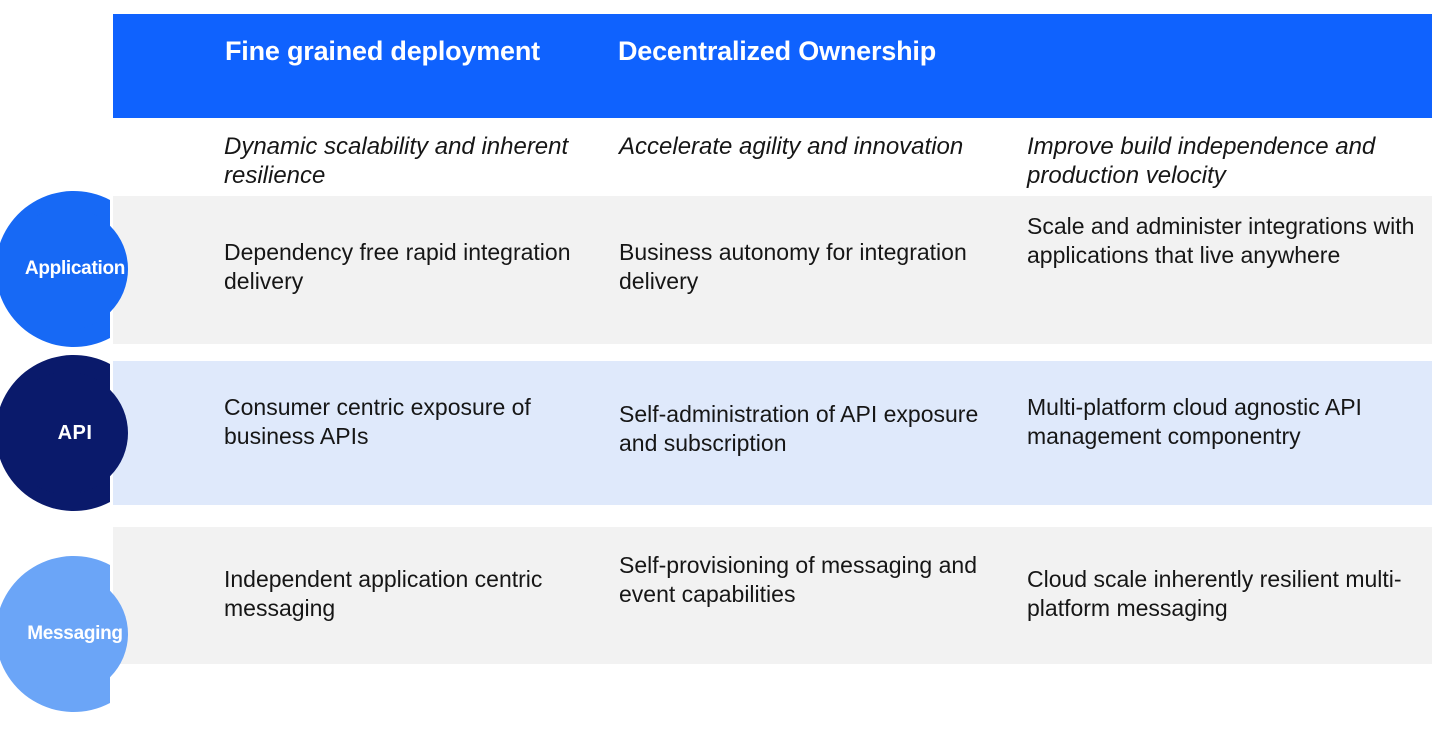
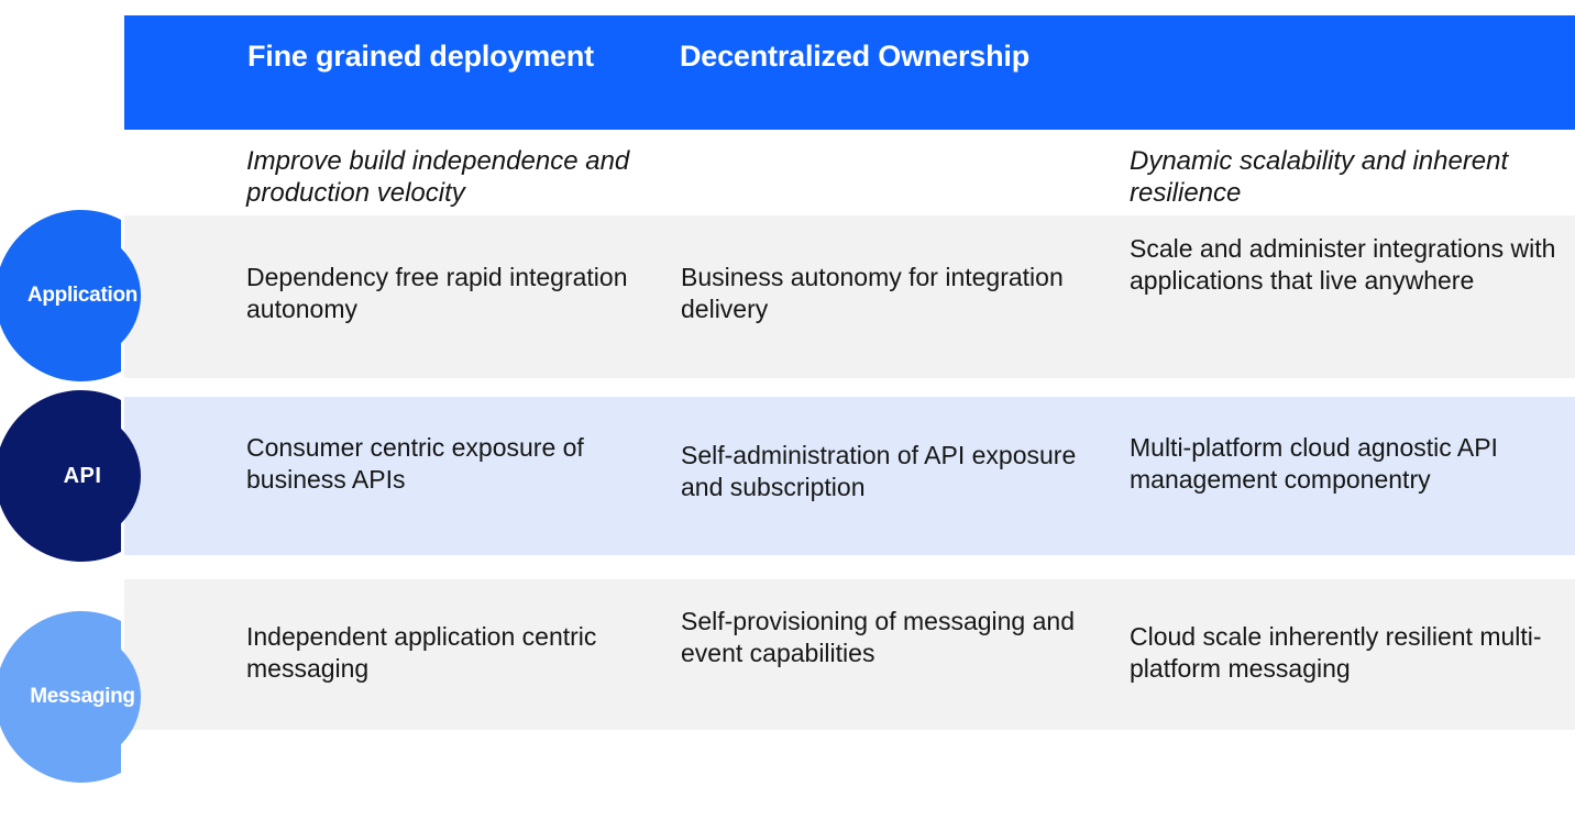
  Fine grained deployment
  Decentralized Ownership
- Dynamic scalability and inherent resilience
+ Improve build independence and production velocity
- Accelerate agility and innovation
- Improve build independence and production velocity
+ Dynamic scalability and inherent resilience
- Dependency free rapid integration delivery
+ Dependency free rapid integration autonomy
  Business autonomy for integration delivery
  Scale and administer integrations with applications that live anywhere
  Consumer centric exposure of business APIs
  Self-administration of API exposure and subscription
  Multi-platform cloud agnostic API management componentry
  Independent application centric messaging
  Self-provisioning of messaging and event capabilities
  Cloud scale inherently resilient multi-platform messaging
  Application
  API
  Messaging
